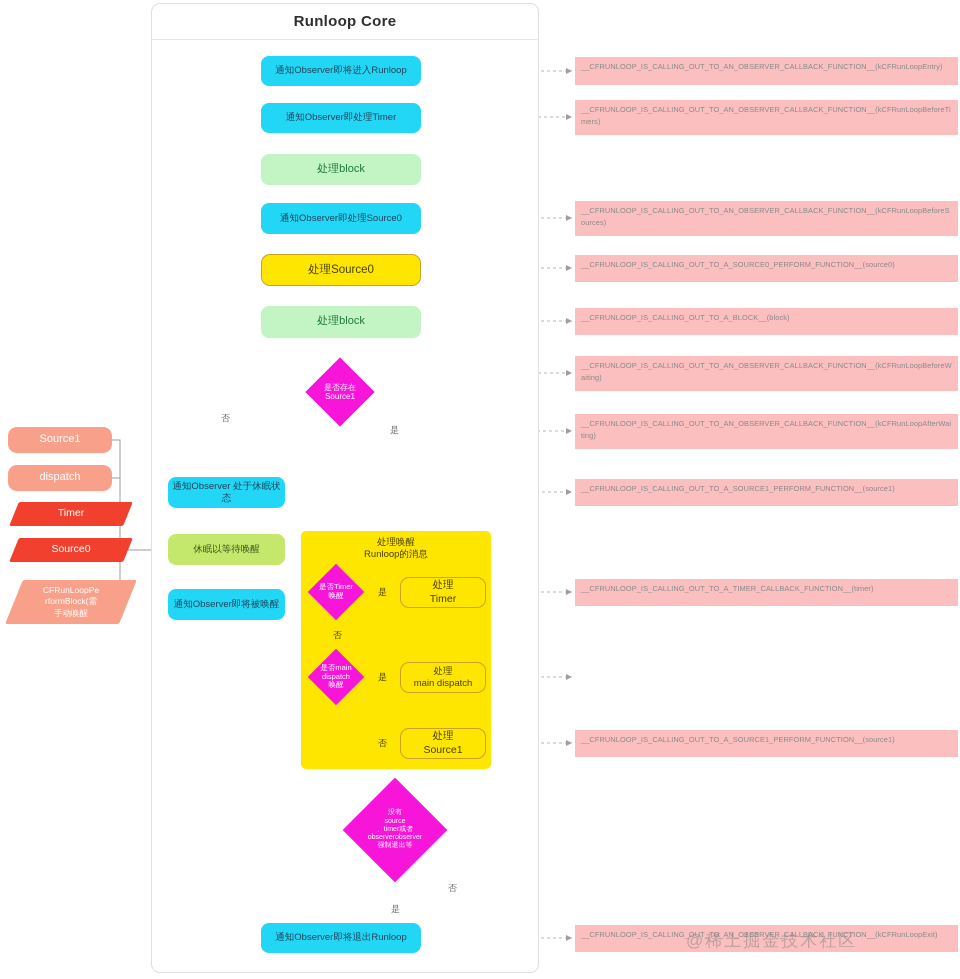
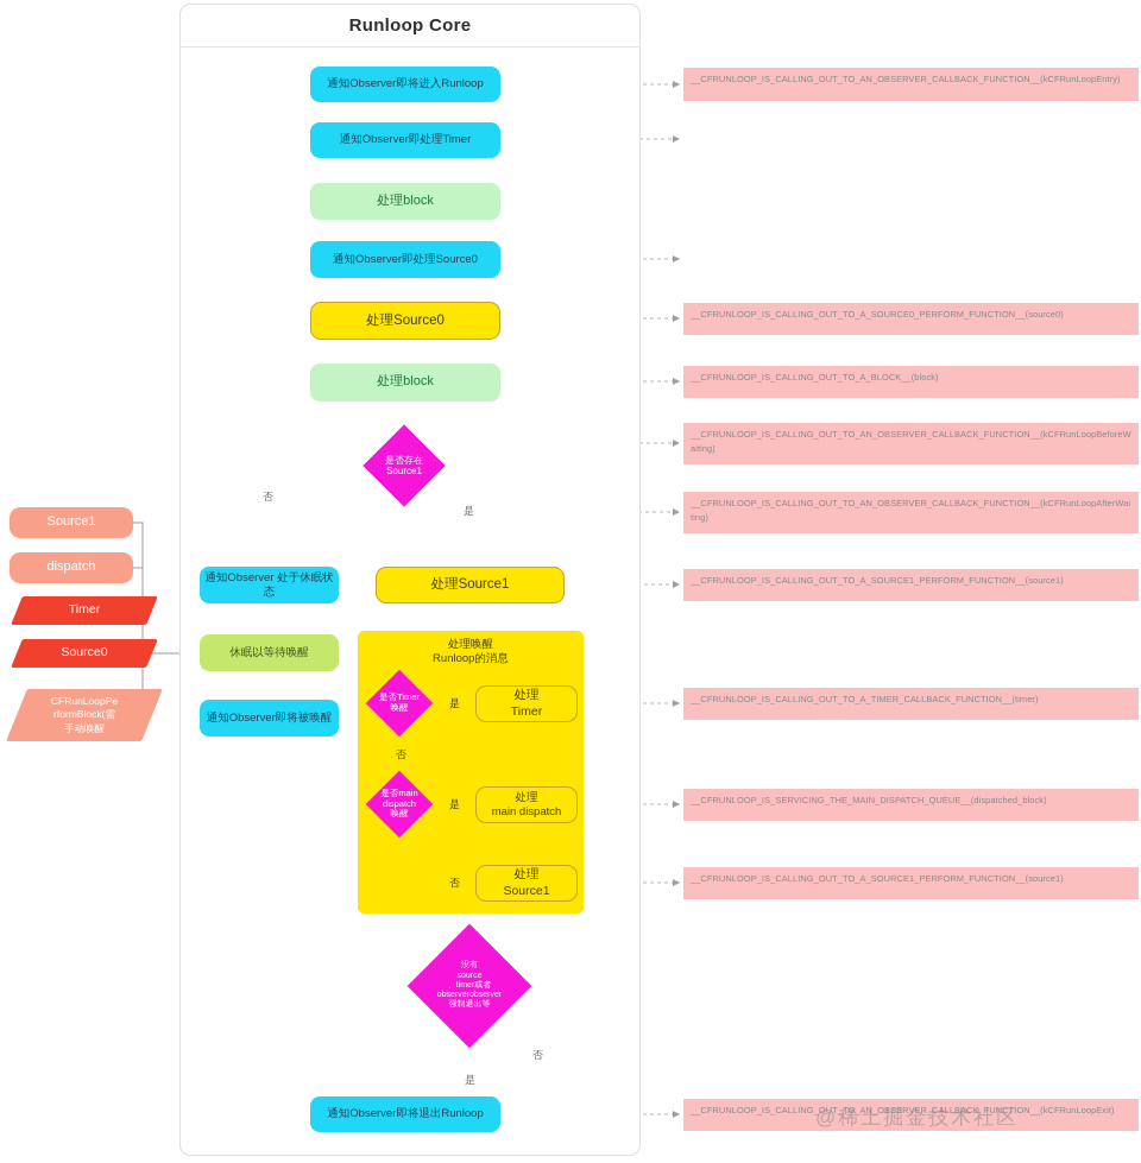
  Runloop Core
  Source1
  dispatch
  Timer
  Source0
  CFRunLoopPe
  rformBlock(需
  手动唤醒
  通知Observer即将进入Runloop
  通知Observer即处理Timer
  处理block
  通知Observer即处理Source0
  处理Source0
  处理block
  是否存在
  Source1
  通知Observer 处于休眠状态
  休眠以等待唤醒
  通知Observer即将被唤醒
+ 处理Source1
  处理唤醒
  Runloop的消息
  是否Timer
  唤醒
  处理
  Timer
  是否main
  dispatch
  唤醒
  处理
  main dispatch
  处理
  Source1
  通知Observer即将退出Runloop
  否
  是
  是
  否
  是
  否
  否
  是
  __CFRUNLOOP_IS_CALLING_OUT_TO_AN_OBSERVER_CALLBACK_FUNCTION__(kCFRunLoopEntry)
- __CFRUNLOOP_IS_CALLING_OUT_TO_AN_OBSERVER_CALLBACK_FUNCTION__(kCFRunLoopBeforeTimers)
- __CFRUNLOOP_IS_CALLING_OUT_TO_AN_OBSERVER_CALLBACK_FUNCTION__(kCFRunLoopBeforeSources)
  __CFRUNLOOP_IS_CALLING_OUT_TO_A_SOURCE0_PERFORM_FUNCTION__(source0)
  __CFRUNLOOP_IS_CALLING_OUT_TO_A_BLOCK__(block)
  __CFRUNLOOP_IS_CALLING_OUT_TO_AN_OBSERVER_CALLBACK_FUNCTION__(kCFRunLoopBeforeWaiting)
  __CFRUNLOOP_IS_CALLING_OUT_TO_AN_OBSERVER_CALLBACK_FUNCTION__(kCFRunLoopAfterWaiting)
  __CFRUNLOOP_IS_CALLING_OUT_TO_A_SOURCE1_PERFORM_FUNCTION__(source1)
  __CFRUNLOOP_IS_CALLING_OUT_TO_A_TIMER_CALLBACK_FUNCTION__(timer)
+ __CFRUNLOOP_IS_SERVICING_THE_MAIN_DISPATCH_QUEUE__(dispatched_block)
  __CFRUNLOOP_IS_CALLING_OUT_TO_A_SOURCE1_PERFORM_FUNCTION__(source1)
  __CFRUNLOOP_IS_CALLING_OUT_TO_AN_OBSERVER_CALLBACK_FUNCTION__(kCFRunLoopExit)
  @稀土掘金技术社区
